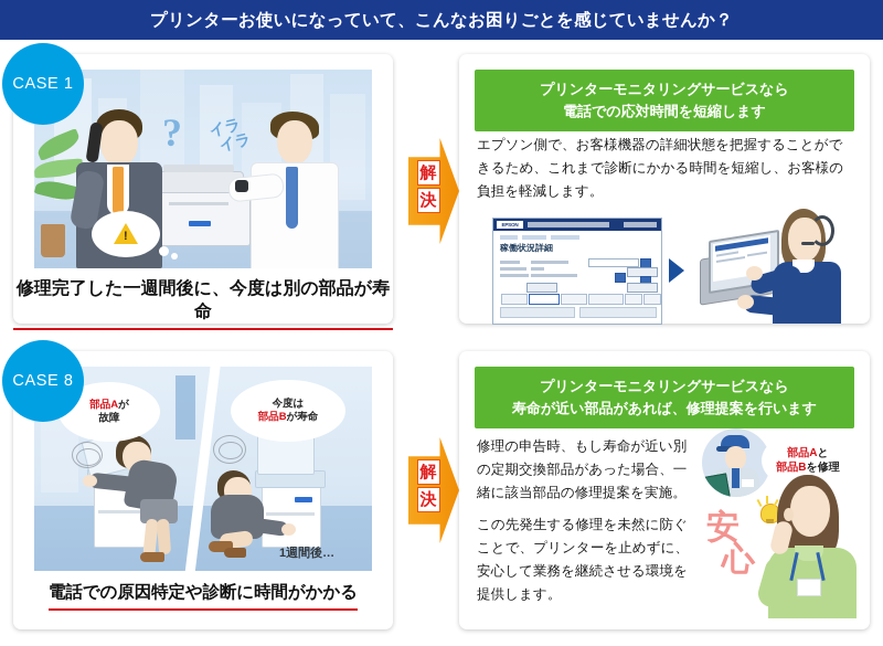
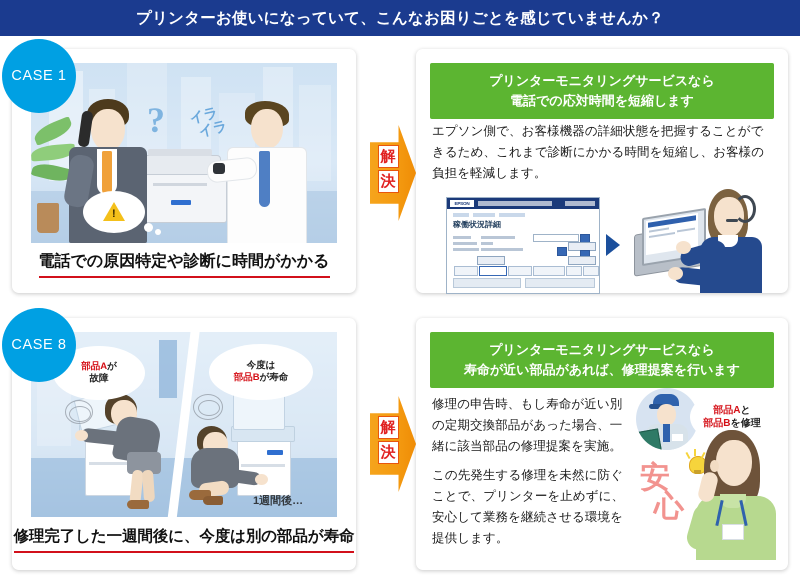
  プリンターお使いになっていて、こんなお困りごとを感じていませんか？
  CASE 1
  !
  ?
- 修理完了した一週間後に、今度は別の部品が寿命
+ 電話での原因特定や診断に時間がかかる
  解
  決
  プリンターモニタリングサービスなら
  電話での応対時間を短縮します
  エプソン側で、お客様機器の詳細状態を把握することができるため、これまで診断にかかる時間を短縮し、お客様の負担を軽減します。
  稼働状況詳細
  CASE 8
  部品Aが
  故障
  今度は
  部品Bが寿命
  1週間後…
- 電話での原因特定や診断に時間がかかる
+ 修理完了した一週間後に、今度は別の部品が寿命
  解
  決
  プリンターモニタリングサービスなら
  寿命が近い部品があれば、修理提案を行います
  修理の申告時、もし寿命が近い別の定期交換部品があった場合、一緒に該当部品の修理提案を実施。
  この先発生する修理を未然に防ぐことで、プリンターを止めずに、安心して業務を継続させる環境を提供します。
  部品Aと
  部品Bを修理
  安
  心
